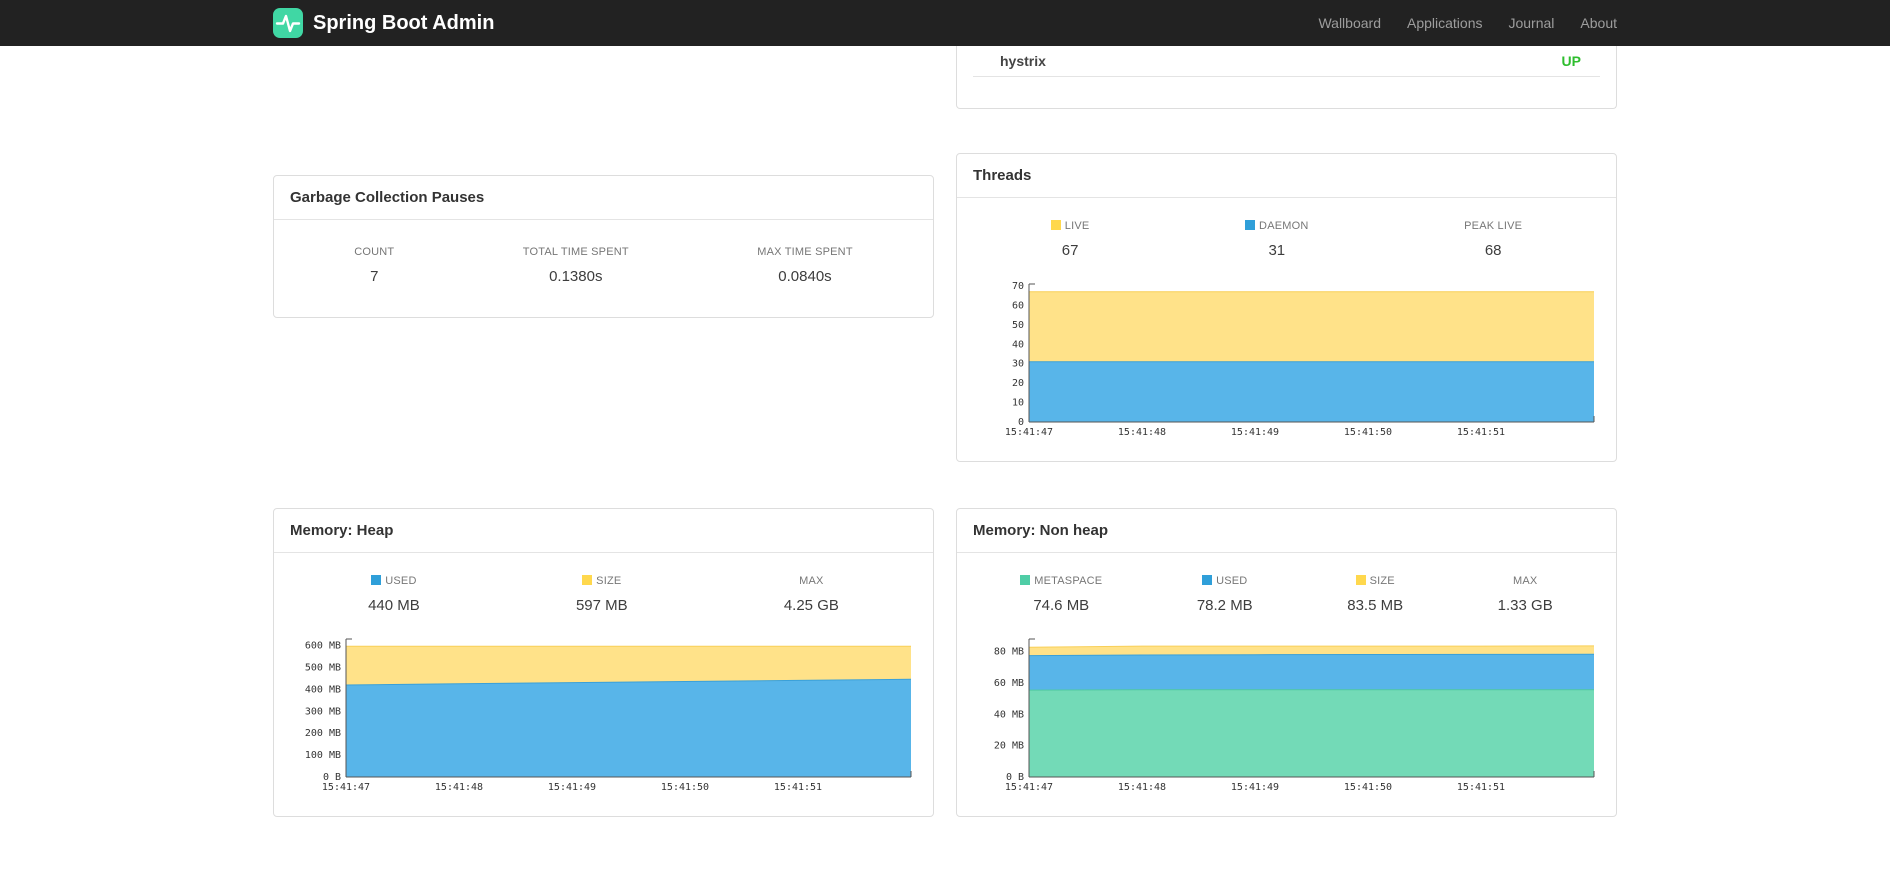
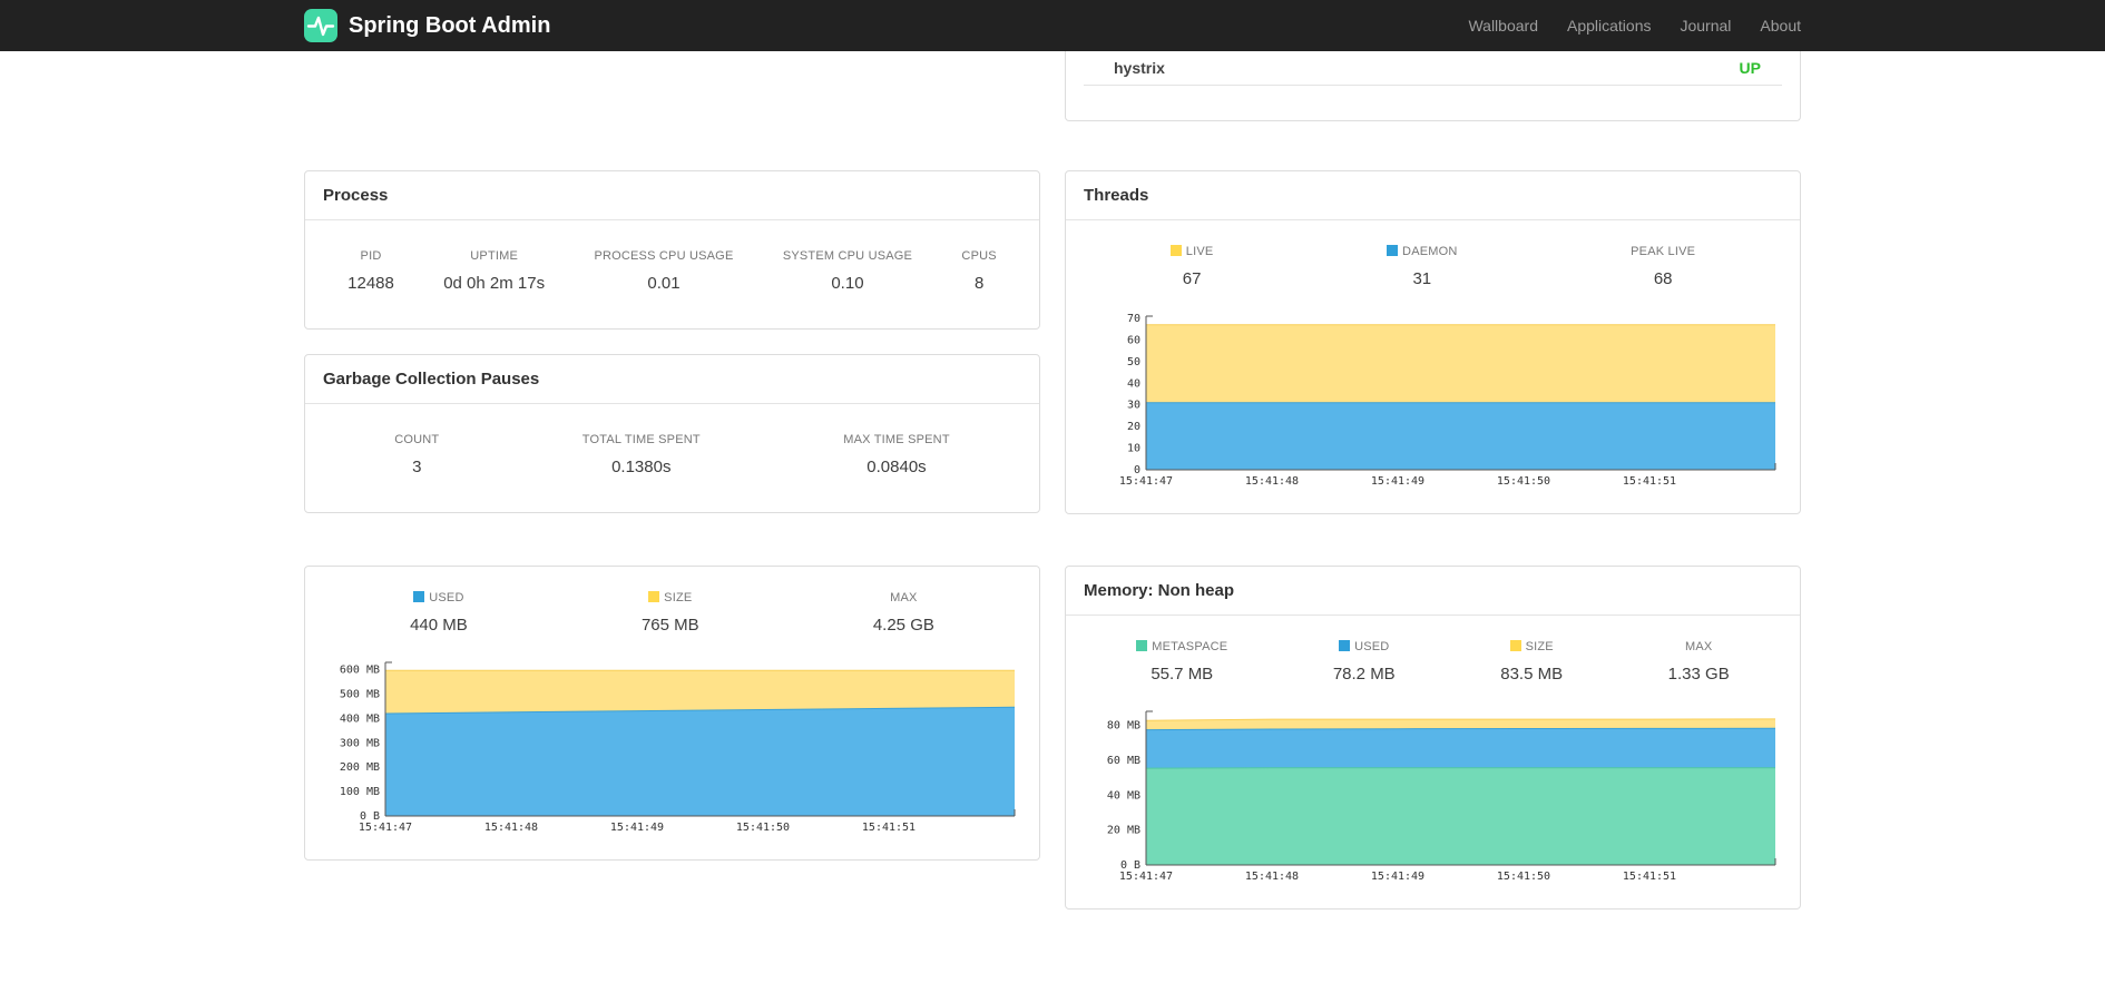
  Spring Boot Admin
  Wallboard
  Applications
  Journal
  About
  hystrix
  UP
+ Process
+ PID
+ 12488
+ UPTIME
+ 0d 0h 2m 17s
+ PROCESS CPU USAGE
+ 0.01
+ SYSTEM CPU USAGE
+ 0.10
+ CPUS
+ 8
  Garbage Collection Pauses
  COUNT
- 7
+ 3
  TOTAL TIME SPENT
  0.1380s
  MAX TIME SPENT
  0.0840s
  Threads
  LIVE
  67
  DAEMON
  31
  PEAK LIVE
  68
  0
  10
  20
  30
  40
  50
  60
  70
  15:41:47
  15:41:48
  15:41:49
  15:41:50
  15:41:51
- Memory: Heap
  USED
  440 MB
  SIZE
- 597 MB
+ 765 MB
  MAX
  4.25 GB
  0 B
  100 MB
  200 MB
  300 MB
  400 MB
  500 MB
  600 MB
  15:41:47
  15:41:48
  15:41:49
  15:41:50
  15:41:51
  Memory: Non heap
  METASPACE
- 74.6 MB
+ 55.7 MB
  USED
  78.2 MB
  SIZE
  83.5 MB
  MAX
  1.33 GB
  0 B
  20 MB
  40 MB
  60 MB
  80 MB
  15:41:47
  15:41:48
  15:41:49
  15:41:50
  15:41:51
